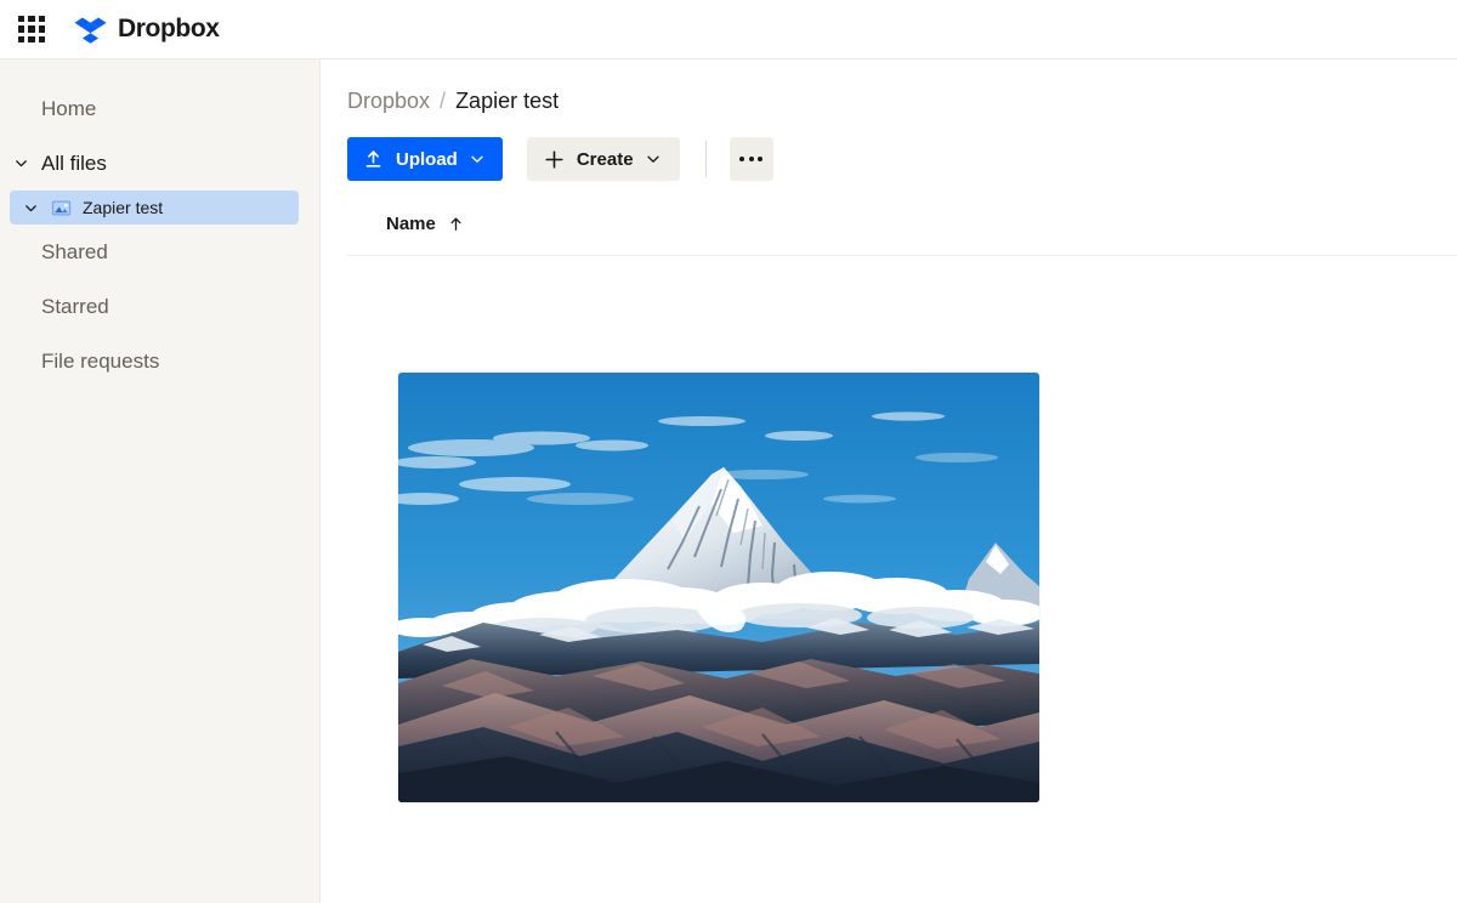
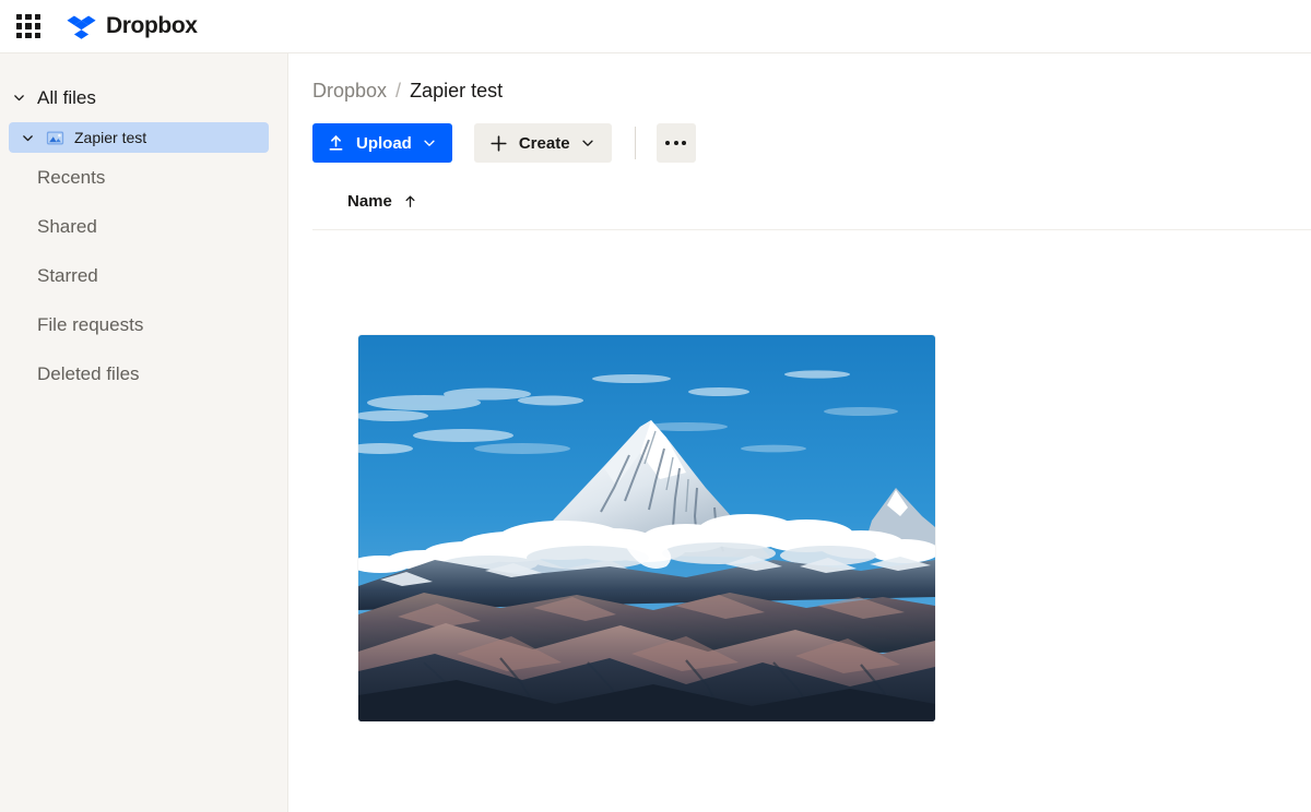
  Dropbox
- Home
  All files
  Zapier test
+ Recents
  Shared
  Starred
  File requests
+ Deleted files
  Dropbox
  /
  Zapier test
  Upload
  Create
  Name
